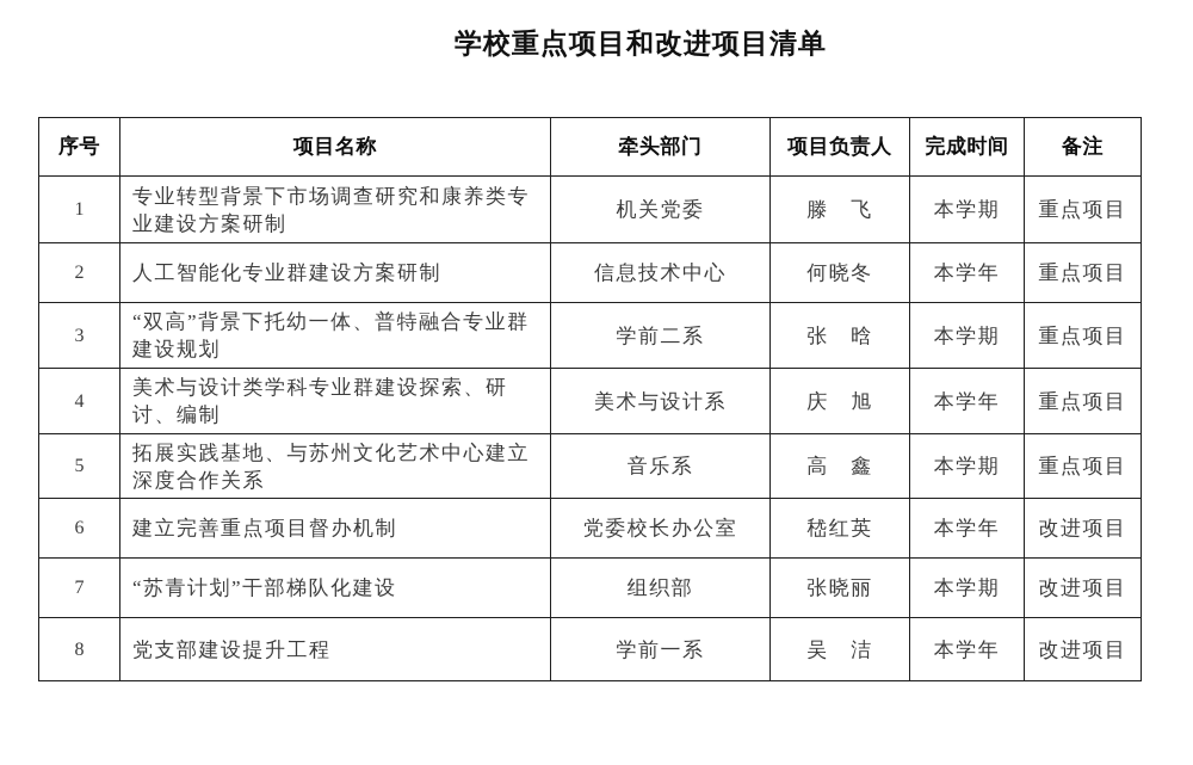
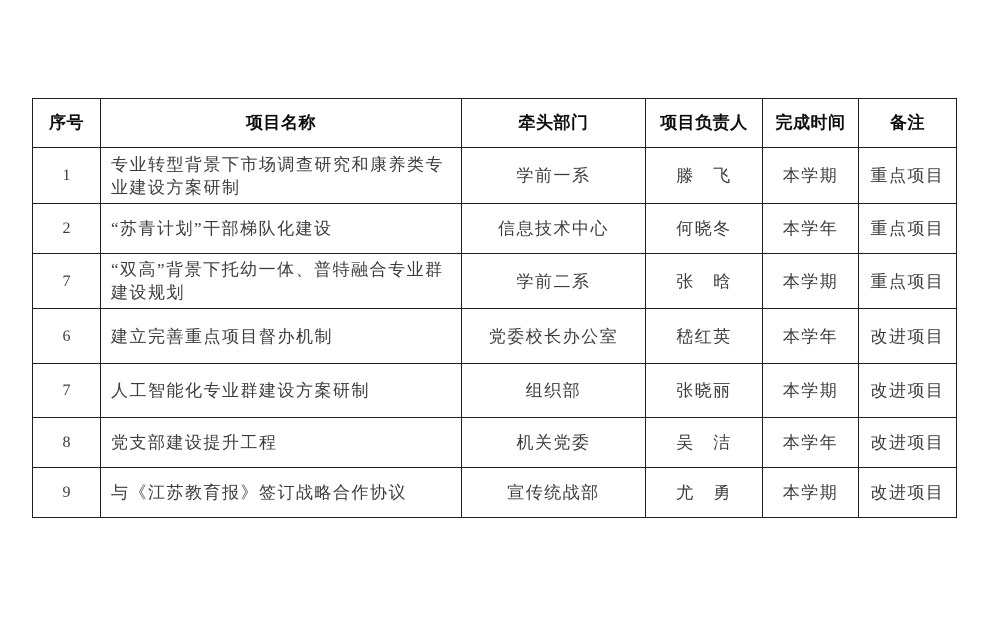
- 学校重点项目和改进项目清单
  序号	项目名称	牵头部门	项目负责人	完成时间	备注
- 1	专业转型背景下市场调查研究和康养类专业建设方案研制	机关党委	滕 飞	本学期	重点项目
+ 1	专业转型背景下市场调查研究和康养类专业建设方案研制	学前一系	滕 飞	本学期	重点项目
- 2	人工智能化专业群建设方案研制	信息技术中心	何晓冬	本学年	重点项目
+ 2	“苏青计划”干部梯队化建设	信息技术中心	何晓冬	本学年	重点项目
- 3	“双高”背景下托幼一体、普特融合专业群建设规划	学前二系	张 晗	本学期	重点项目
+ 7	“双高”背景下托幼一体、普特融合专业群建设规划	学前二系	张 晗	本学期	重点项目
- 4	美术与设计类学科专业群建设探索、研讨、编制	美术与设计系	庆 旭	本学年	重点项目
- 5	拓展实践基地、与苏州文化艺术中心建立深度合作关系	音乐系	高 鑫	本学期	重点项目
  6	建立完善重点项目督办机制	党委校长办公室	嵇红英	本学年	改进项目
- 7	“苏青计划”干部梯队化建设	组织部	张晓丽	本学期	改进项目
+ 7	人工智能化专业群建设方案研制	组织部	张晓丽	本学期	改进项目
- 8	党支部建设提升工程	学前一系	吴 洁	本学年	改进项目
+ 8	党支部建设提升工程	机关党委	吴 洁	本学年	改进项目
+ 9	与《江苏教育报》签订战略合作协议	宣传统战部	尤 勇	本学期	改进项目
